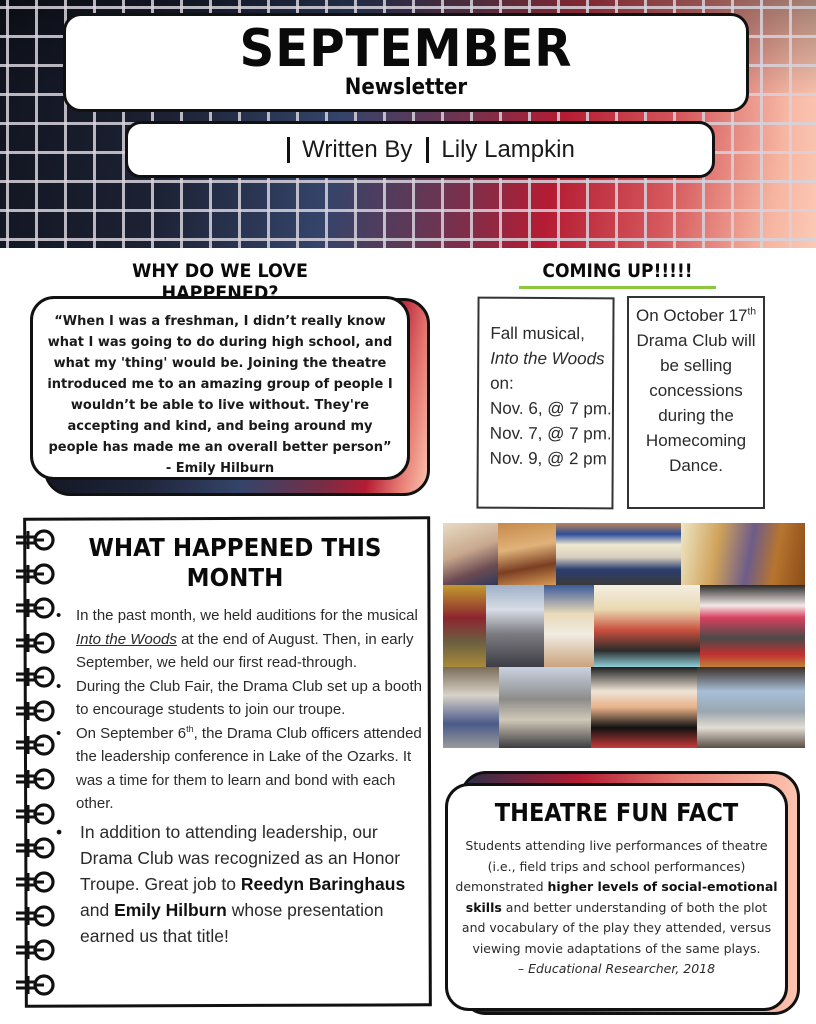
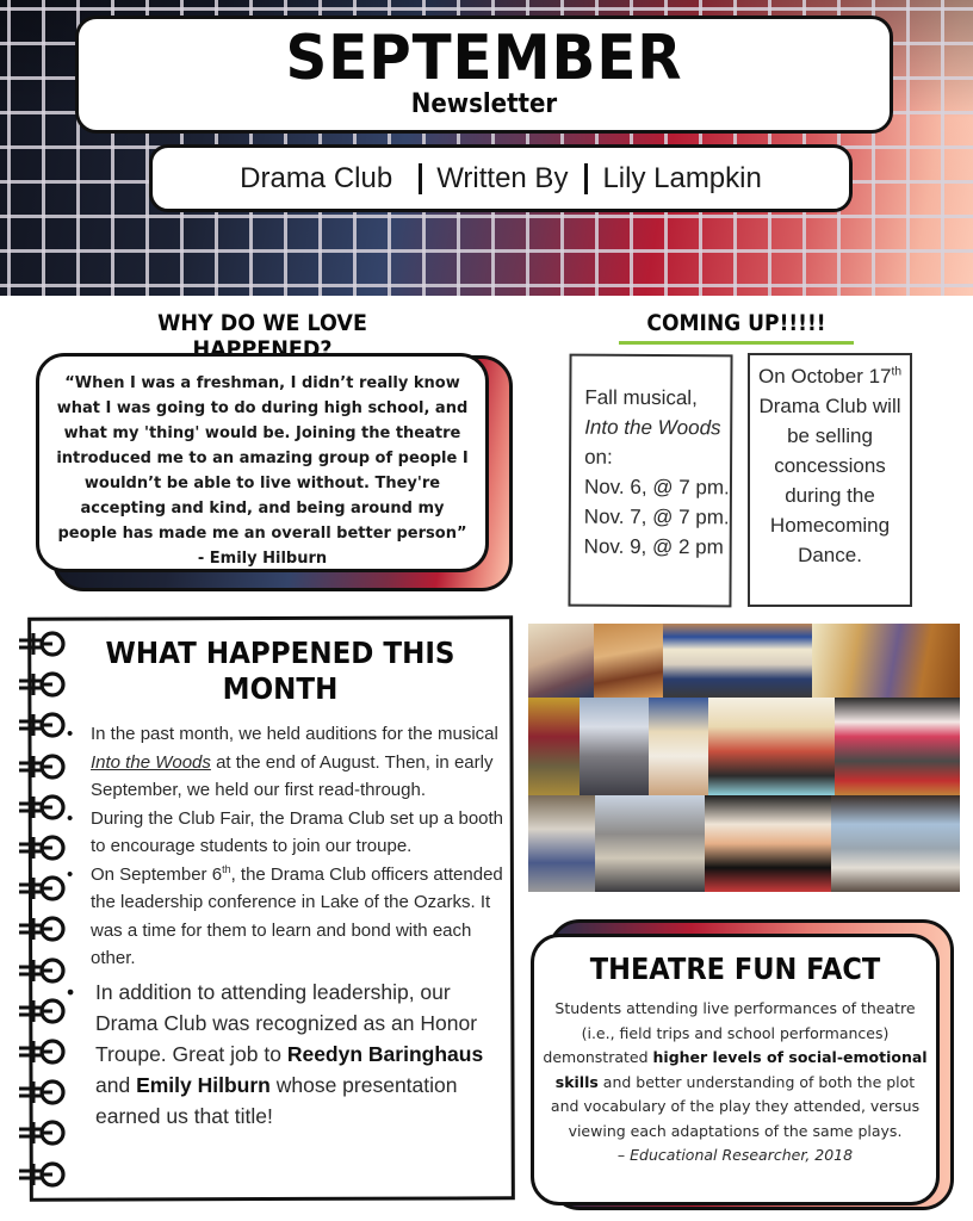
  SEPTEMBER
  Newsletter
+ Drama Club
  Written By
  Lily Lampkin
  WHY DO WE LOVE HAPPENED?
  “When I was a freshman, I didn’t really know what I was going to do during high school, and what my 'thing' would be. Joining the theatre introduced me to an amazing group of people I wouldn’t be able to live without. They're accepting and kind, and being around my people has made me an overall better person”
  - Emily Hilburn
  COMING UP!!!!!
  Fall musical,
  Into the Woods on:
  Nov. 6, @ 7 pm.
  Nov. 7, @ 7 pm.
  Nov. 9, @ 2 pm
  On October 17th Drama Club will be selling concessions during the Homecoming Dance.
  WHAT HAPPENED THIS MONTH
  In the past month, we held auditions for the musical Into the Woods at the end of August. Then, in early September, we held our first read-through.
  During the Club Fair, the Drama Club set up a booth to encourage students to join our troupe.
  On September 6th, the Drama Club officers attended the leadership conference in Lake of the Ozarks. It was a time for them to learn and bond with each other.
  In addition to attending leadership, our Drama Club was recognized as an Honor Troupe. Great job to Reedyn Baringhaus and Emily Hilburn whose presentation earned us that title!
  THEATRE FUN FACT
- Students attending live performances of theatre (i.e., field trips and school performances) demonstrated higher levels of social-emotional skills and better understanding of both the plot and vocabulary of the play they attended, versus viewing movie adaptations of the same plays.
+ Students attending live performances of theatre (i.e., field trips and school performances) demonstrated higher levels of social-emotional skills and better understanding of both the plot and vocabulary of the play they attended, versus viewing each adaptations of the same plays.
  – Educational Researcher, 2018
